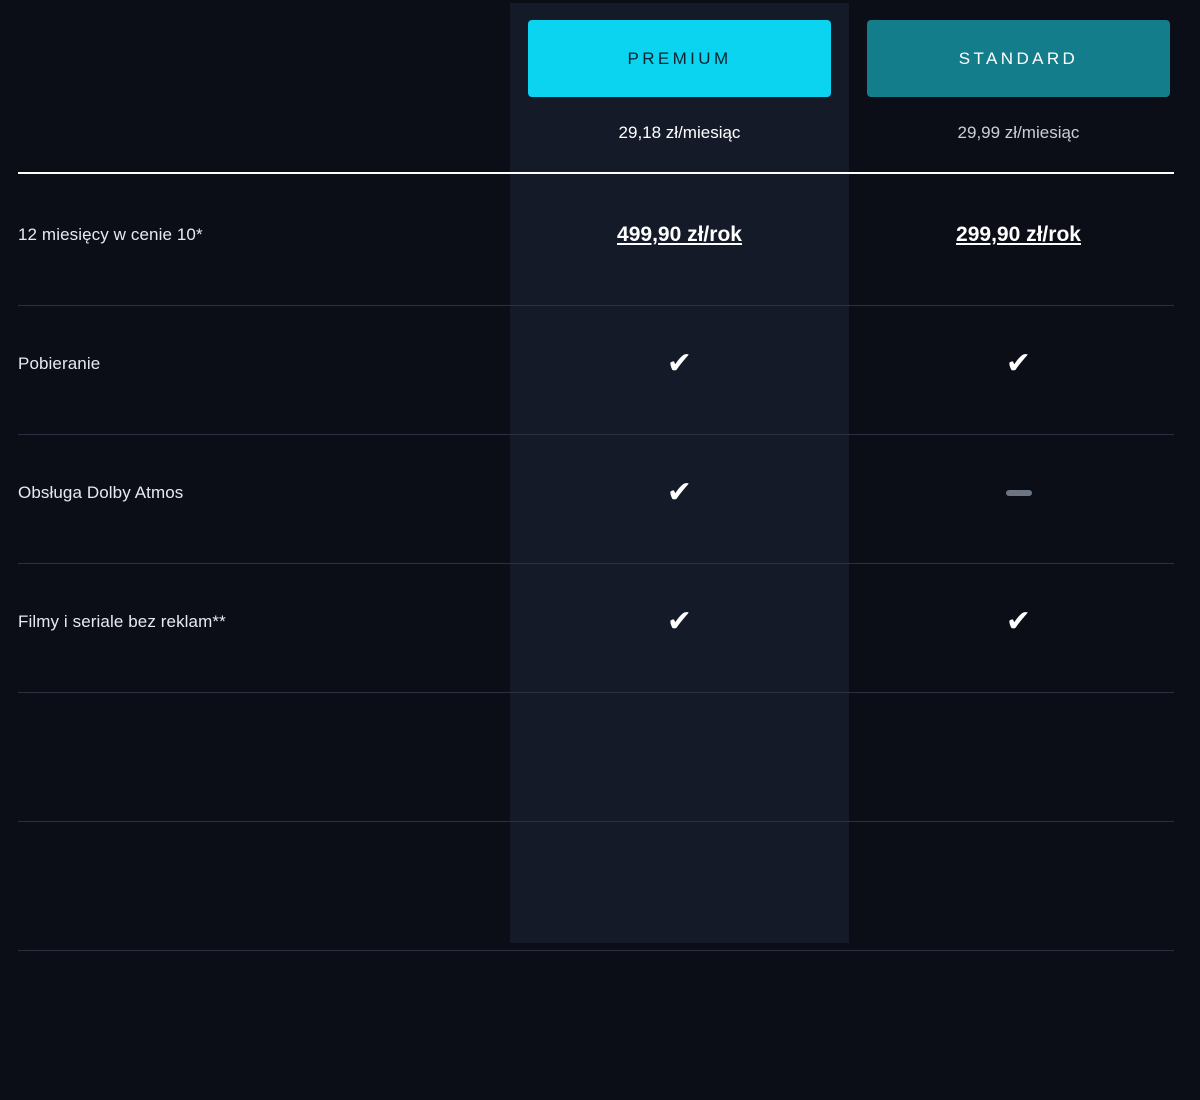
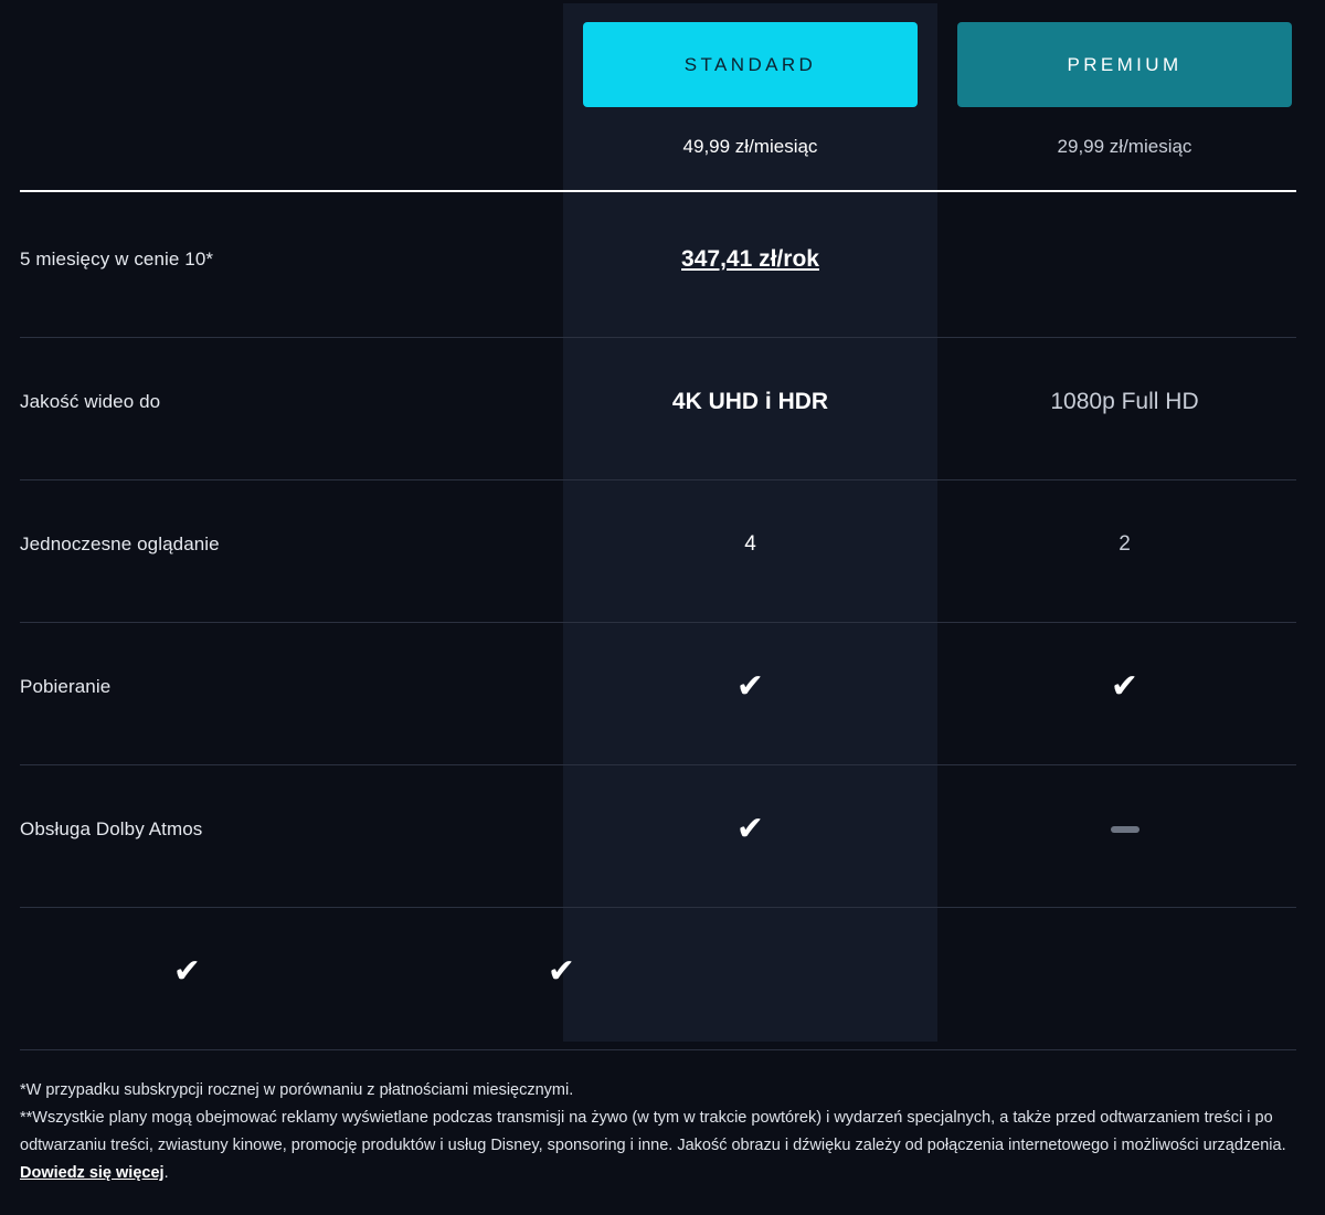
- PREMIUM
+ STANDARD
- 29,18 zł/miesiąc
+ 49,99 zł/miesiąc
- STANDARD
+ PREMIUM
  29,99 zł/miesiąc
- 12 miesięcy w cenie 10*
+ 5 miesięcy w cenie 10*
- 499,90 zł/rok
- 299,90 zł/rok
+ 347,41 zł/rok
+ Jakość wideo do
+ 4K UHD i HDR
+ 1080p Full HD
+ Jednoczesne oglądanie
+ 4
+ 2
  Pobieranie
  ✔
  ✔
  Obsługa Dolby Atmos
  ✔
- Filmy i seriale bez reklam**
  ✔
  ✔
+ *W przypadku subskrypcji rocznej w porównaniu z płatnościami miesięcznymi.
+ **Wszystkie plany mogą obejmować reklamy wyświetlane podczas transmisji na żywo (w tym w trakcie powtórek) i wydarzeń specjalnych, a także przed odtwarzaniem treści i po odtwarzaniu treści, zwiastuny kinowe, promocję produktów i usług Disney, sponsoring i inne. Jakość obrazu i dźwięku zależy od połączenia internetowego i możliwości urządzenia. Dowiedz się więcej.
